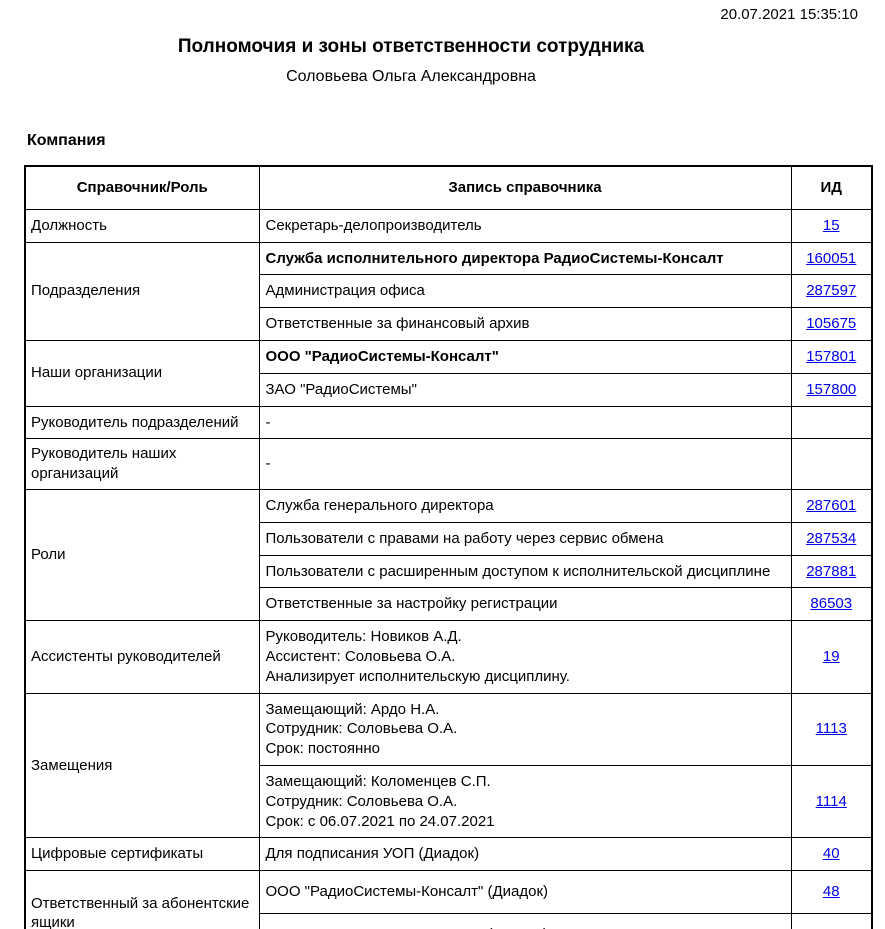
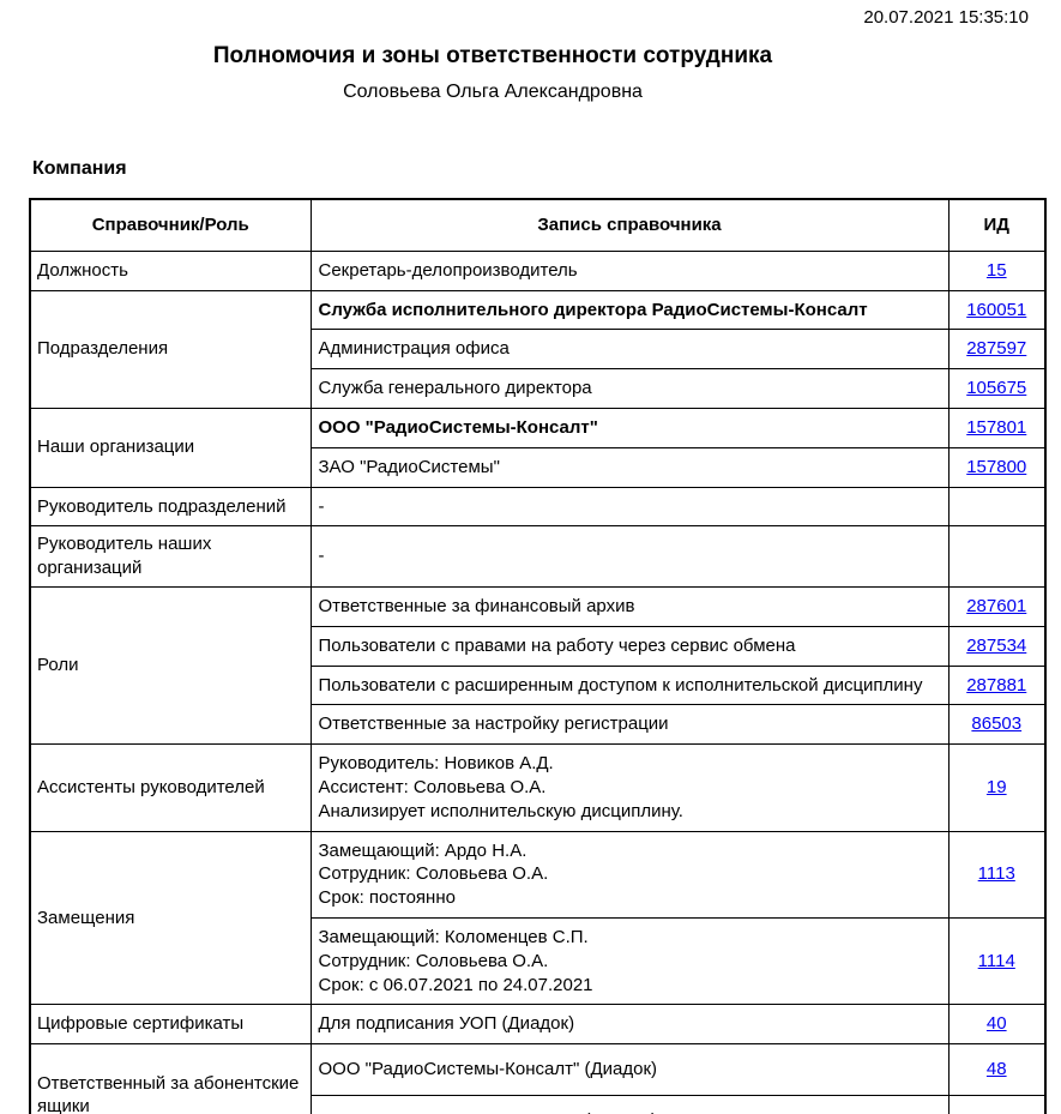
  20.07.2021 15:35:10
  Полномочия и зоны ответственности сотрудника
  Соловьева Ольга Александровна
  Компания
  Справочник/Роль	Запись справочника	ИД
  Должность	Секретарь-делопроизводитель	15
  Подразделения	Служба исполнительного директора РадиоСистемы-Консалт	160051
  Администрация офиса	287597
- Ответственные за финансовый архив	105675
+ Служба генерального директора	105675
  Наши организации	ООО "РадиоСистемы-Консалт"	157801
  ЗАО "РадиоСистемы"	157800
  Руководитель подразделений	-
  Руководитель наших организаций	-
- Роли	Служба генерального директора	287601
+ Роли	Ответственные за финансовый архив	287601
  Пользователи с правами на работу через сервис обмена	287534
- Пользователи с расширенным доступом к исполнительской дисциплине	287881
+ Пользователи с расширенным доступом к исполнительской дисциплину	287881
  Ответственные за настройку регистрации	86503
  Ассистенты руководителей	Руководитель: Новиков А.Д.Ассистент: Соловьева О.А.Анализирует исполнительскую дисциплину.	19
  Замещения	Замещающий: Ардо Н.А.Сотрудник: Соловьева О.А.Срок: постоянно	1113
  Замещающий: Коломенцев С.П.Сотрудник: Соловьева О.А.Срок: с 06.07.2021 по 24.07.2021	1114
  Цифровые сертификаты	Для подписания УОП (Диадок)	40
  Ответственный за абонентские ящики	ООО "РадиоСистемы-Консалт" (Диадок)	48
